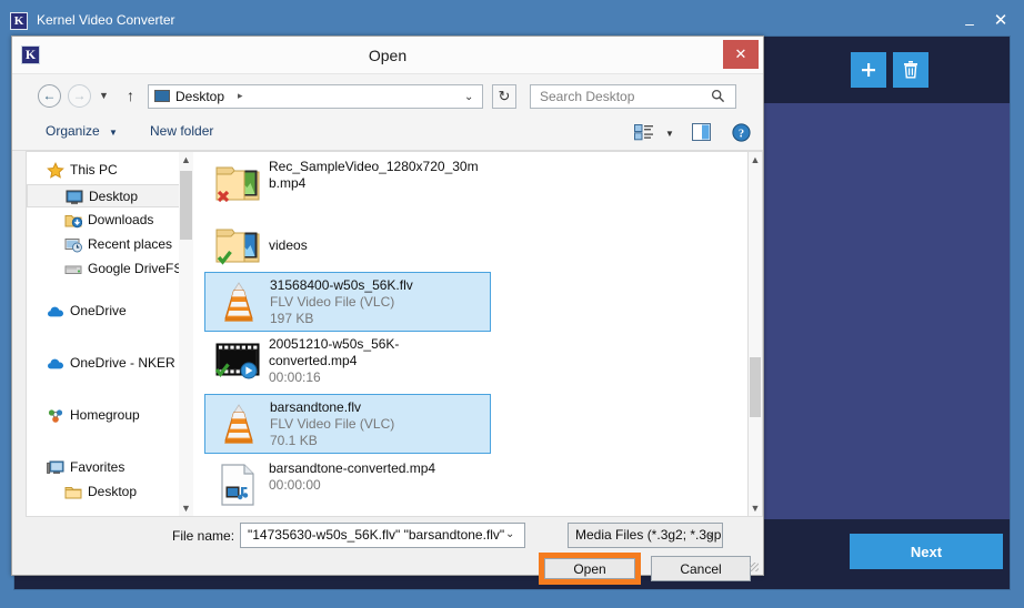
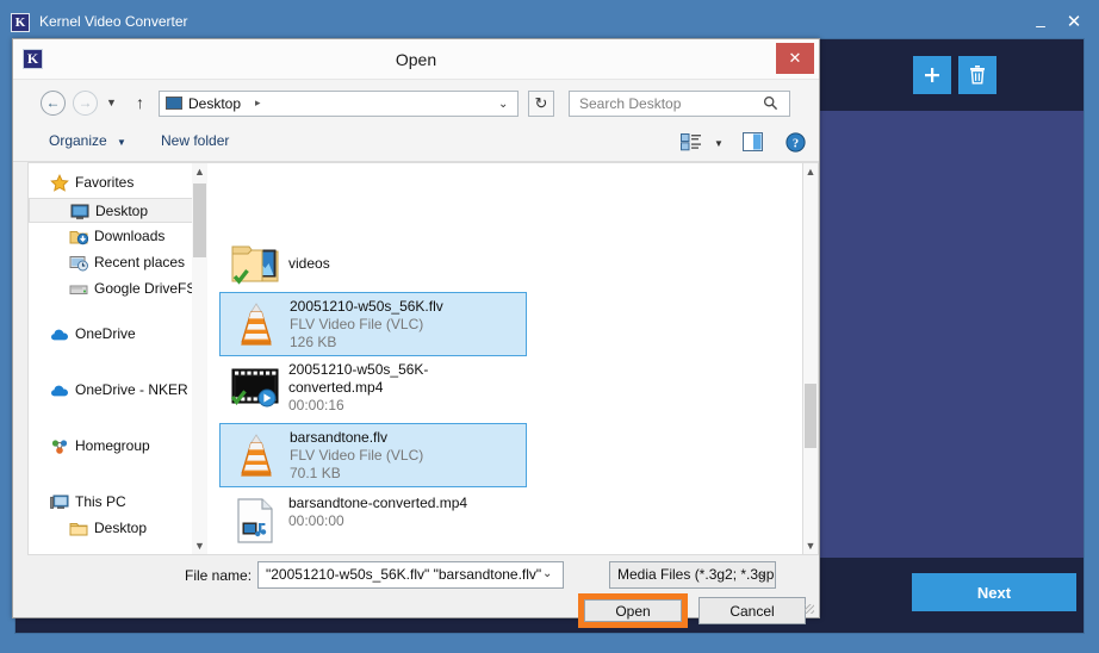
  K
  Kernel Video Converter
  –
  ✕
  Next
  K
  Open
  ✕
  ←
  →
  ▼
  ↑
  Desktop
  ▸
  ⌄
  ↻
  Search Desktop
  Organize
  ▼
  New folder
  ▼
  ?
- This PC
+ Favorites
  Desktop
  Downloads
  Recent places
  Google DriveF
  OneDrive
  OneDrive - NKER
  Homegroup
- Favorites
+ This PC
  Desktop
  ▲
  ▼
- Rec_SampleVideo_1280x720_30mb.mp4
  videos
- 31568400-w50s_56K.flv
+ 20051210-w50s_56K.flv
  FLV Video File (VLC)
- 197 KB
+ 126 KB
  20051210-w50s_56K-converted.mp4
  00:00:16
  barsandtone.flv
  FLV Video File (VLC)
  70.1 KB
  barsandtone-converted.mp4
  00:00:00
  ▲
  ▼
  File name:
- "14735630-w50s_56K.flv" "barsandtone.flv"
+ "20051210-w50s_56K.flv" "barsandtone.flv"
  ⌄
  Media Files (*.3g2; *.3gp
  ⌄
  Open
  Cancel
